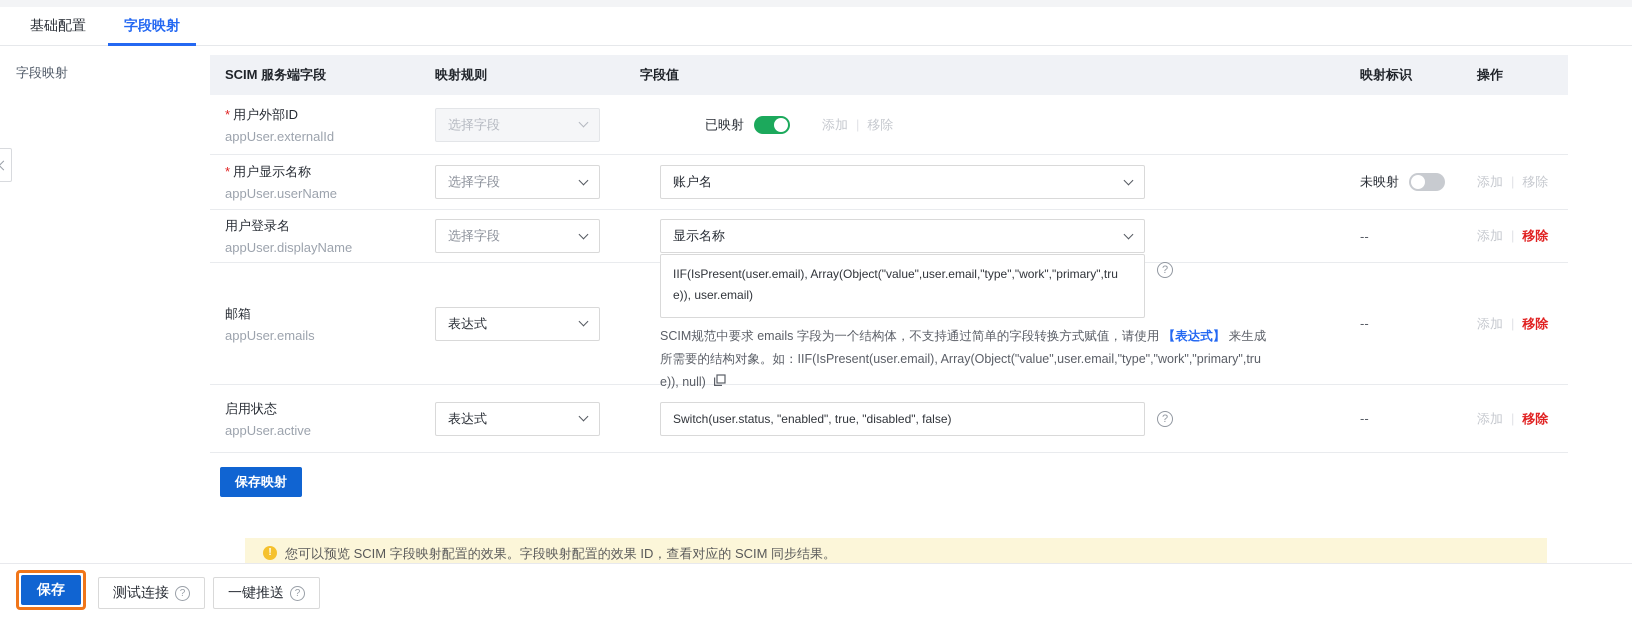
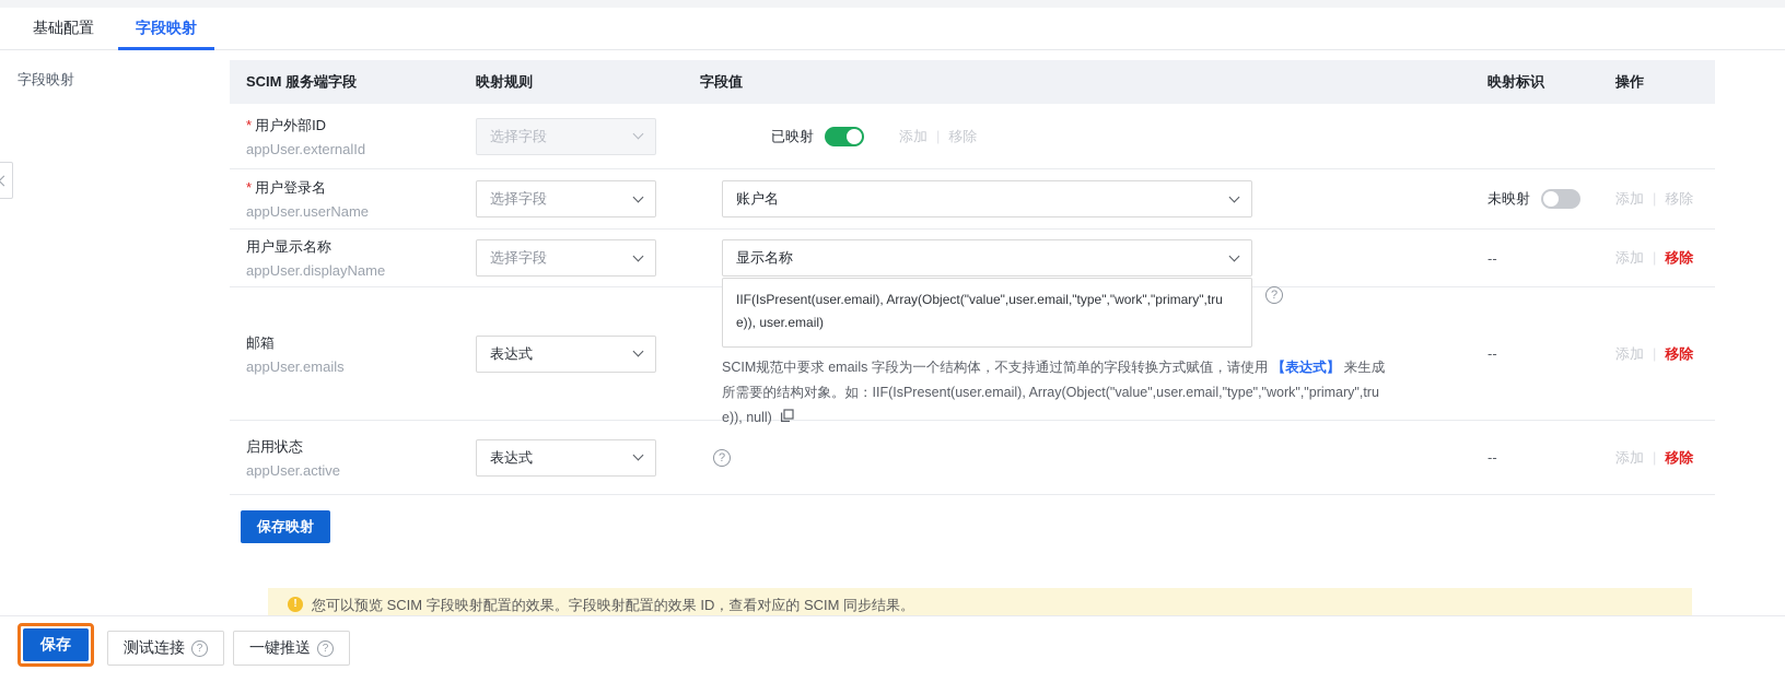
  基础配置
  字段映射
  字段映射
  SCIM 服务端字段
  映射规则
  字段值
  映射标识
  操作
  * 用户外部ID
  appUser.externalId
  选择字段
  已映射
  添加 | 移除
- * 用户显示名称
+ * 用户登录名
  appUser.userName
  选择字段
  账户名
  未映射
  添加 | 移除
- 用户登录名
+ 用户显示名称
  appUser.displayName
  选择字段
  显示名称
  --
  添加 | 移除
  邮箱
  appUser.emails
  表达式
  IIF(IsPresent(user.email), Array(Object("value",user.email,"type","work","primary",true)), user.email)
  ?
  SCIM规范中要求 emails 字段为一个结构体，不支持通过简单的字段转换方式赋值，请使用 【表达式】 来生成所需要的结构对象。如：IIF(IsPresent(user.email), Array(Object("value",user.email,"type","work","primary",true)), null)
  --
  添加 | 移除
  启用状态
  appUser.active
  表达式
- Switch(user.status, "enabled", true, "disabled", false)
  ?
  --
  添加 | 移除
  保存映射
  !
  您可以预览 SCIM 字段映射配置的效果。字段映射配置的效果 ID，查看对应的 SCIM 同步结果。
  保存
  测试连接
  ?
  一键推送
  ?
